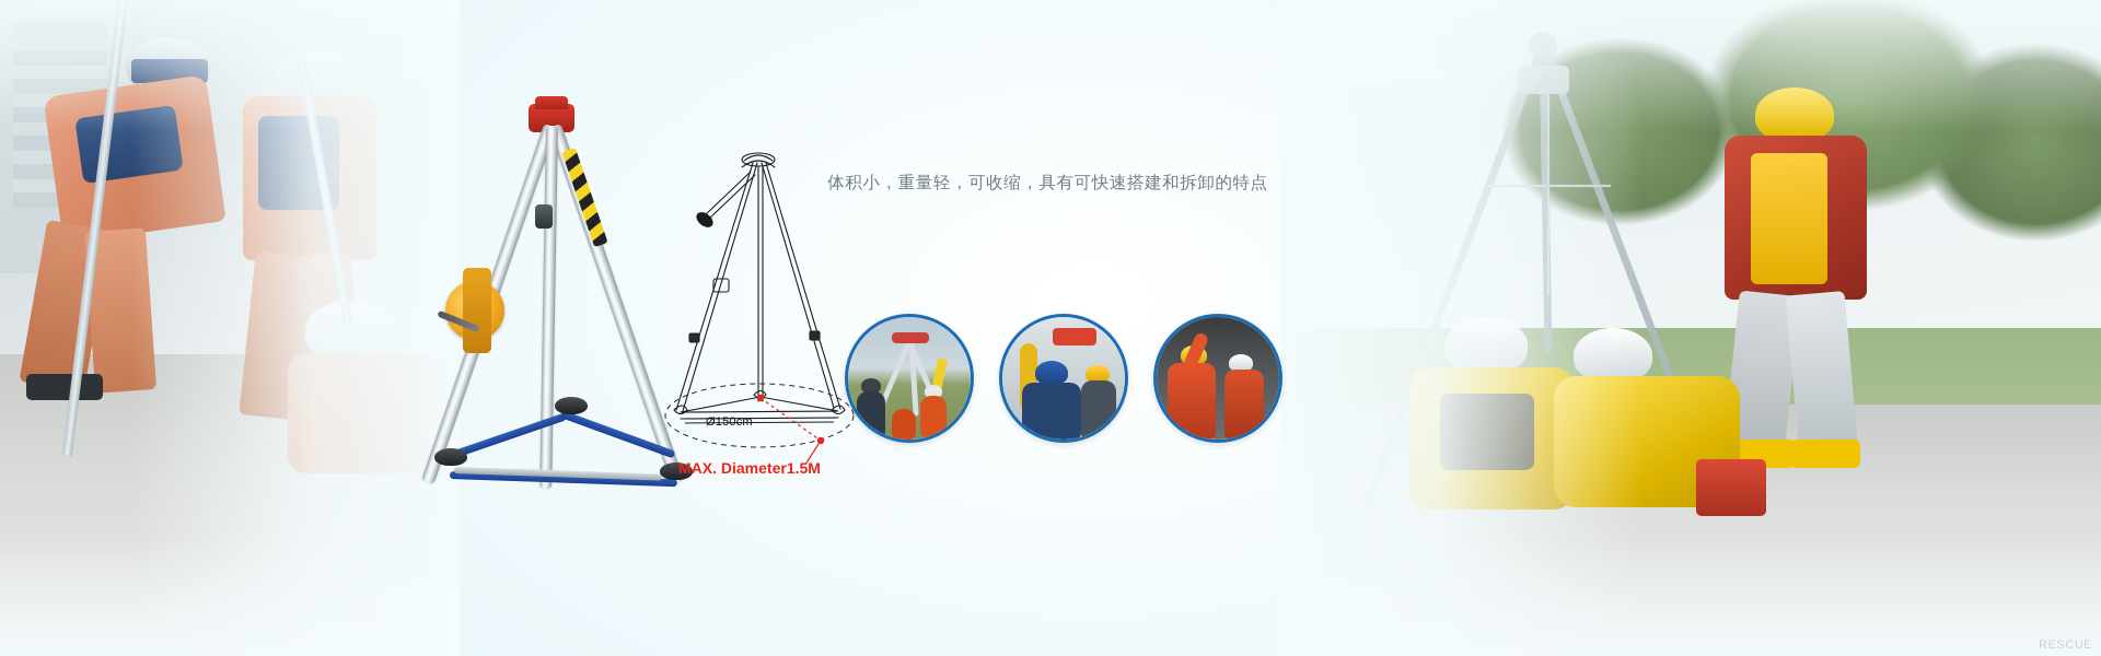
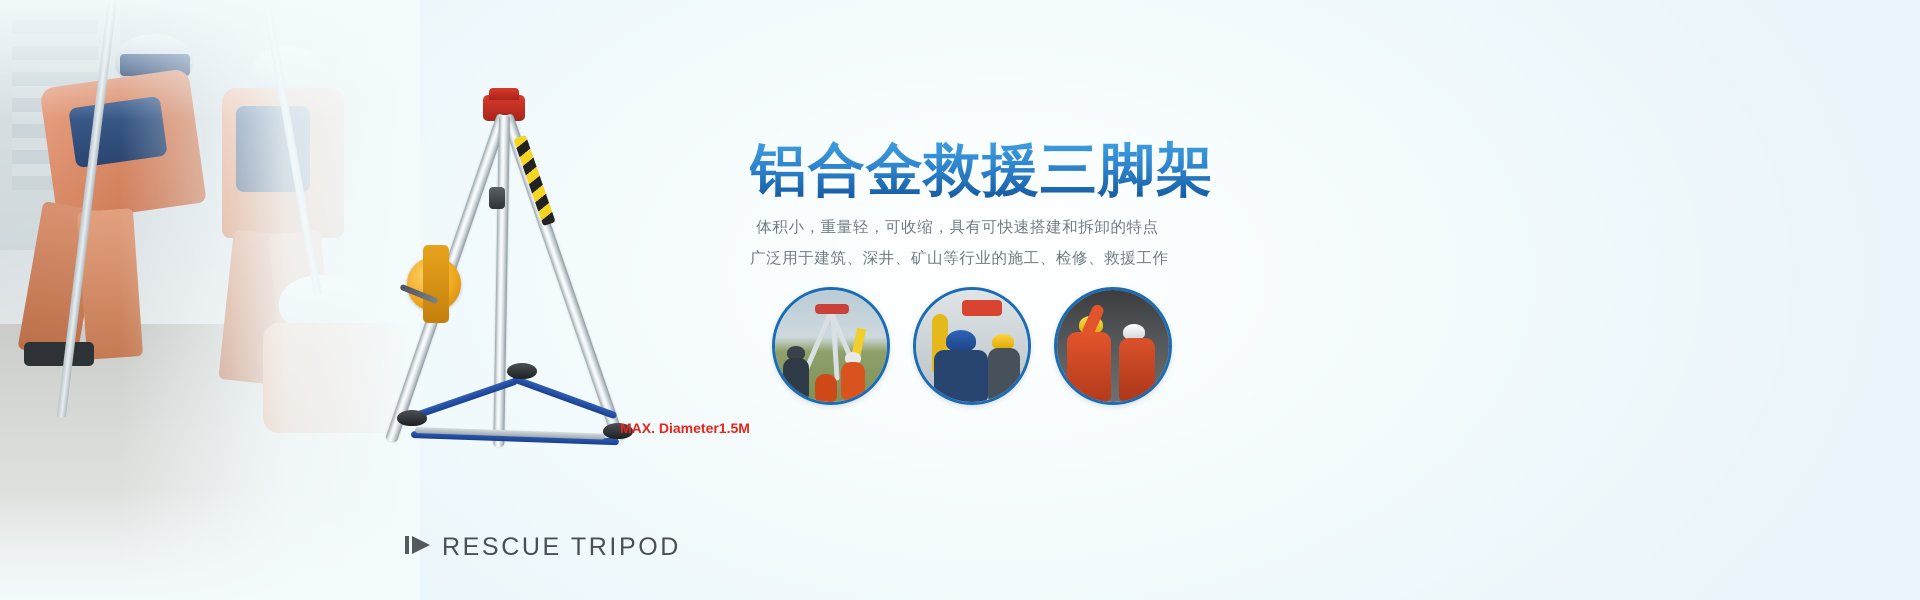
- RESCUE
- Ø150cm
  MAX. Diameter1.5M
+ RESCUE TRIPOD
+ 铝合金救援三脚架
  体积小，重量轻，可收缩，具有可快速搭建和拆卸的特点
+ 广泛用于建筑、深井、矿山等行业的施工、检修、救援工作
